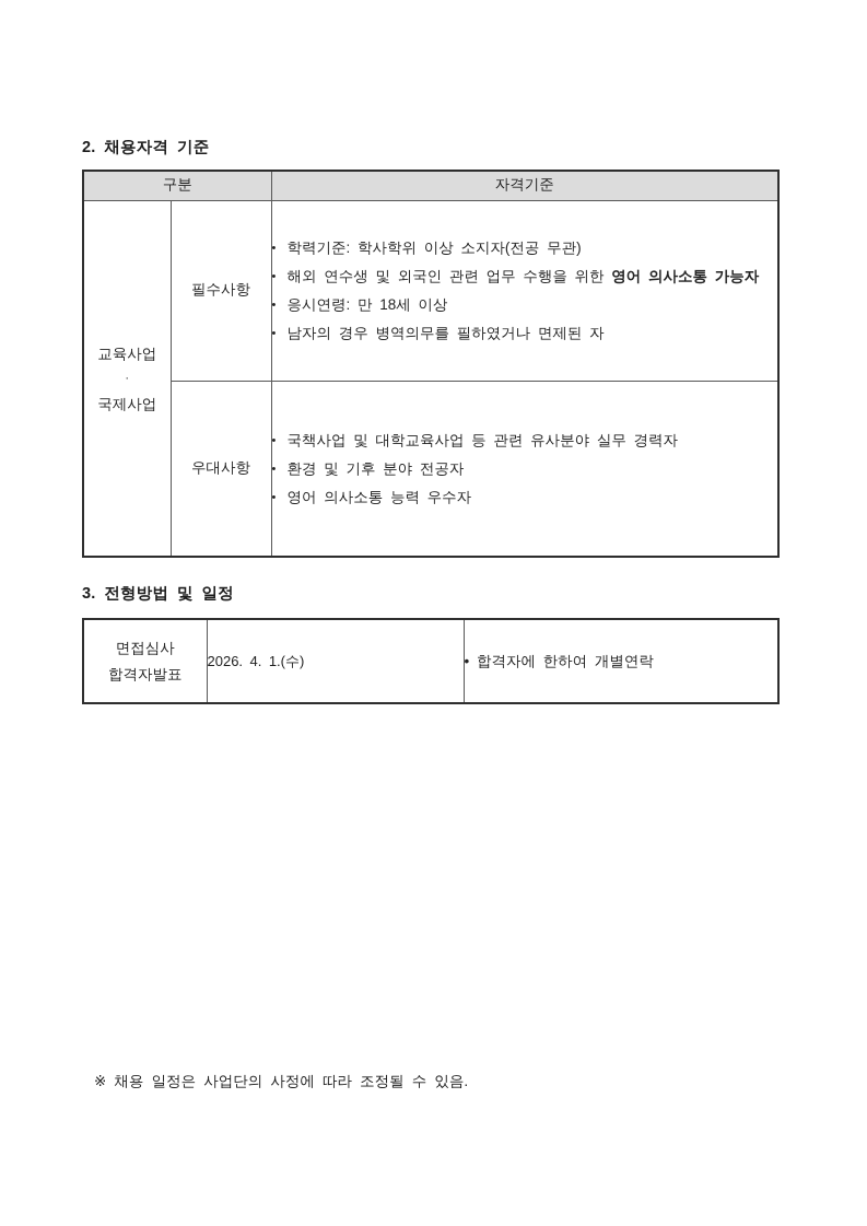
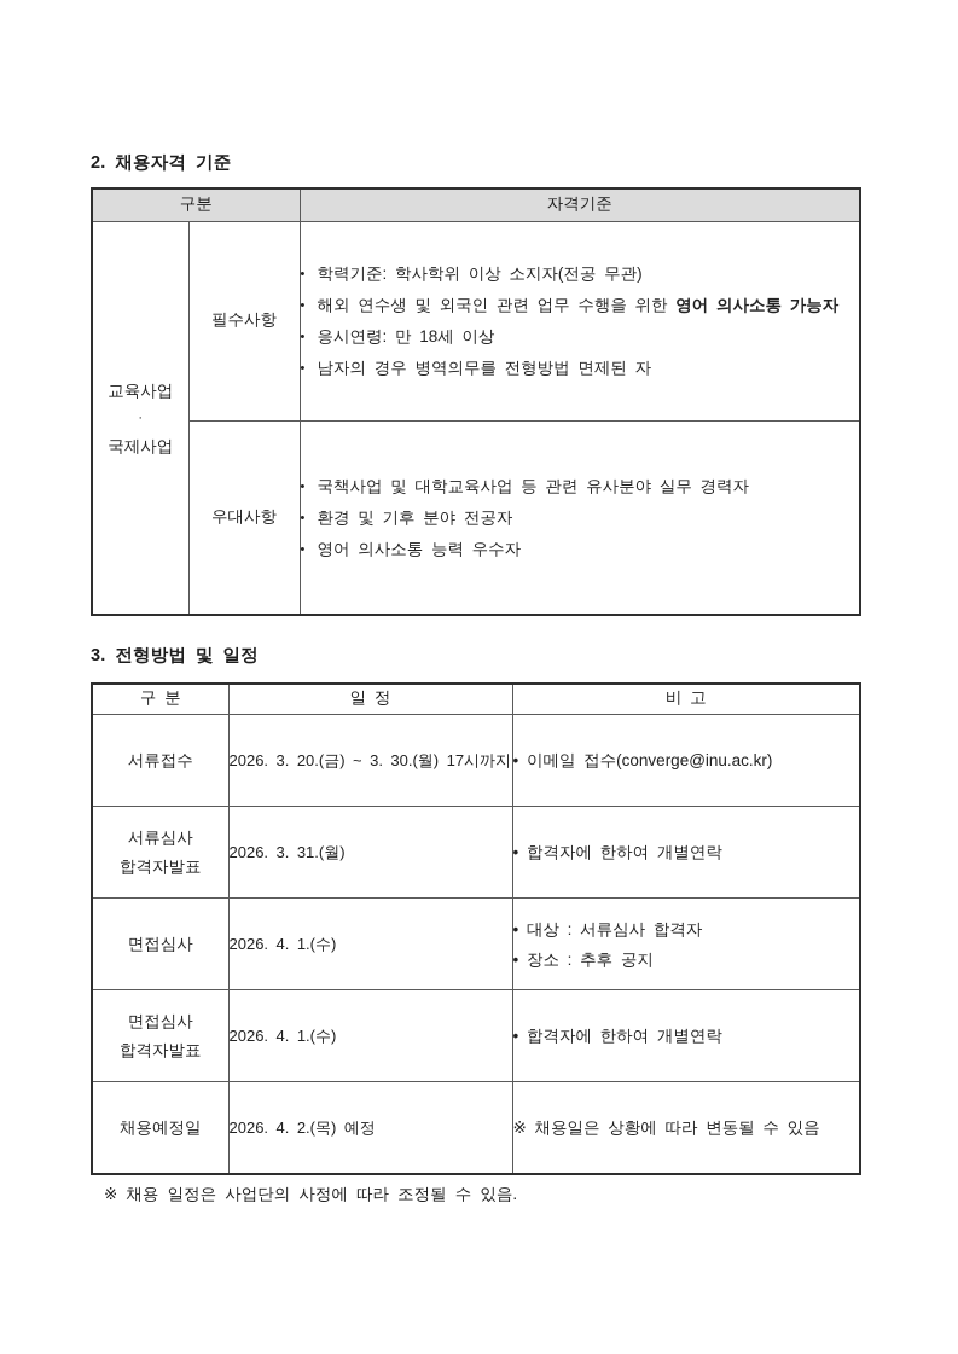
  2. 채용자격 기준
  구분	자격기준
- 교육사업 · 국제사업	필수사항	• 학력기준: 학사학위 이상 소지자(전공 무관) • 해외 연수생 및 외국인 관련 업무 수행을 위한 영어 의사소통 가능자 • 응시연령: 만 18세 이상 • 남자의 경우 병역의무를 필하였거나 면제된 자
+ 교육사업 · 국제사업	필수사항	• 학력기준: 학사학위 이상 소지자(전공 무관) • 해외 연수생 및 외국인 관련 업무 수행을 위한 영어 의사소통 가능자 • 응시연령: 만 18세 이상 • 남자의 경우 병역의무를 전형방법 면제된 자
  우대사항	• 국책사업 및 대학교육사업 등 관련 유사분야 실무 경력자 • 환경 및 기후 분야 전공자 • 영어 의사소통 능력 우수자
  3. 전형방법 및 일정
+ 구 분	일 정	비 고
+ 서류접수	2026. 3. 20.(금) ~ 3. 30.(월) 17시까지	• 이메일 접수(converge@inu.ac.kr)
+ 서류심사 합격자발표	2026. 3. 31.(월)	• 합격자에 한하여 개별연락
+ 면접심사	2026. 4. 1.(수)	• 대상 : 서류심사 합격자 • 장소 : 추후 공지
  면접심사 합격자발표	2026. 4. 1.(수)	• 합격자에 한하여 개별연락
+ 채용예정일	2026. 4. 2.(목) 예정	※ 채용일은 상황에 따라 변동될 수 있음
  ※ 채용 일정은 사업단의 사정에 따라 조정될 수 있음.
